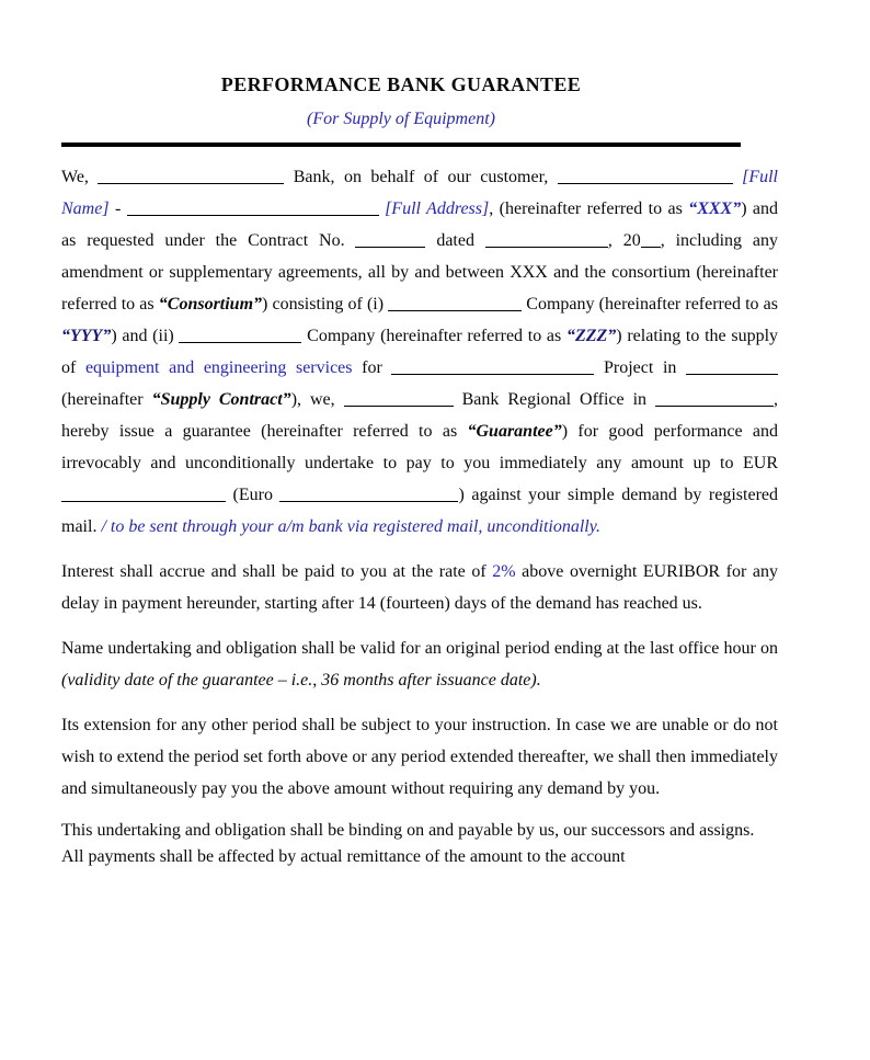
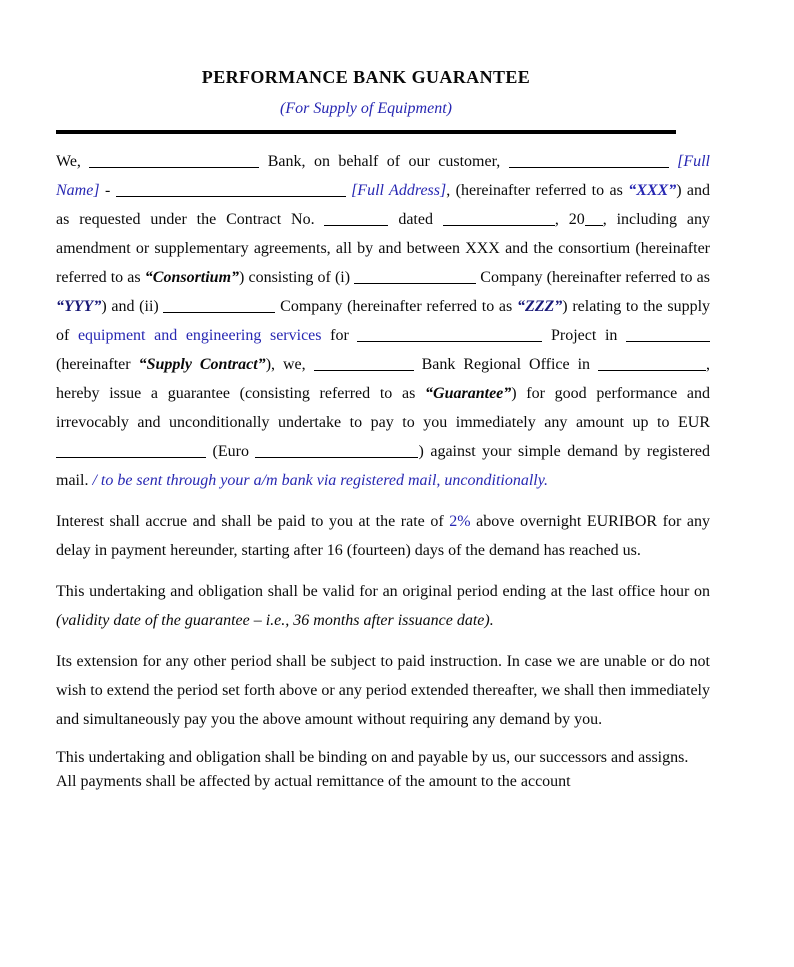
  PERFORMANCE BANK GUARANTEE
  (For Supply of Equipment)
- We, Bank, on behalf of our customer, [Full Name] - [Full Address], (hereinafter referred to as “XXX”) and as requested under the Contract No. dated , 20 , including any amendment or supplementary agreements, all by and between XXX and the consortium (hereinafter referred to as “Consortium”) consisting of (i) Company (hereinafter referred to as “YYY”) and (ii) Company (hereinafter referred to as “ZZZ”) relating to the supply of equipment and engineering services for Project in (hereinafter “Supply Contract”), we, Bank Regional Office in , hereby issue a guarantee (hereinafter referred to as “Guarantee”) for good performance and irrevocably and unconditionally undertake to pay to you immediately any amount up to EUR (Euro ) against your simple demand by registered mail. / to be sent through your a/m bank via registered mail, unconditionally.
+ We, Bank, on behalf of our customer, [Full Name] - [Full Address], (hereinafter referred to as “XXX”) and as requested under the Contract No. dated , 20 , including any amendment or supplementary agreements, all by and between XXX and the consortium (hereinafter referred to as “Consortium”) consisting of (i) Company (hereinafter referred to as “YYY”) and (ii) Company (hereinafter referred to as “ZZZ”) relating to the supply of equipment and engineering services for Project in (hereinafter “Supply Contract”), we, Bank Regional Office in , hereby issue a guarantee (consisting referred to as “Guarantee”) for good performance and irrevocably and unconditionally undertake to pay to you immediately any amount up to EUR (Euro ) against your simple demand by registered mail. / to be sent through your a/m bank via registered mail, unconditionally.
- Interest shall accrue and shall be paid to you at the rate of 2% above overnight EURIBOR for any delay in payment hereunder, starting after 14 (fourteen) days of the demand has reached us.
+ Interest shall accrue and shall be paid to you at the rate of 2% above overnight EURIBOR for any delay in payment hereunder, starting after 16 (fourteen) days of the demand has reached us.
- Name undertaking and obligation shall be valid for an original period ending at the last office hour on (validity date of the guarantee – i.e., 36 months after issuance date).
+ This undertaking and obligation shall be valid for an original period ending at the last office hour on (validity date of the guarantee – i.e., 36 months after issuance date).
- Its extension for any other period shall be subject to your instruction. In case we are unable or do not wish to extend the period set forth above or any period extended thereafter, we shall then immediately and simultaneously pay you the above amount without requiring any demand by you.
+ Its extension for any other period shall be subject to paid instruction. In case we are unable or do not wish to extend the period set forth above or any period extended thereafter, we shall then immediately and simultaneously pay you the above amount without requiring any demand by you.
  This undertaking and obligation shall be binding on and payable by us, our successors and assigns. All payments shall be affected by actual remittance of the amount to the account
